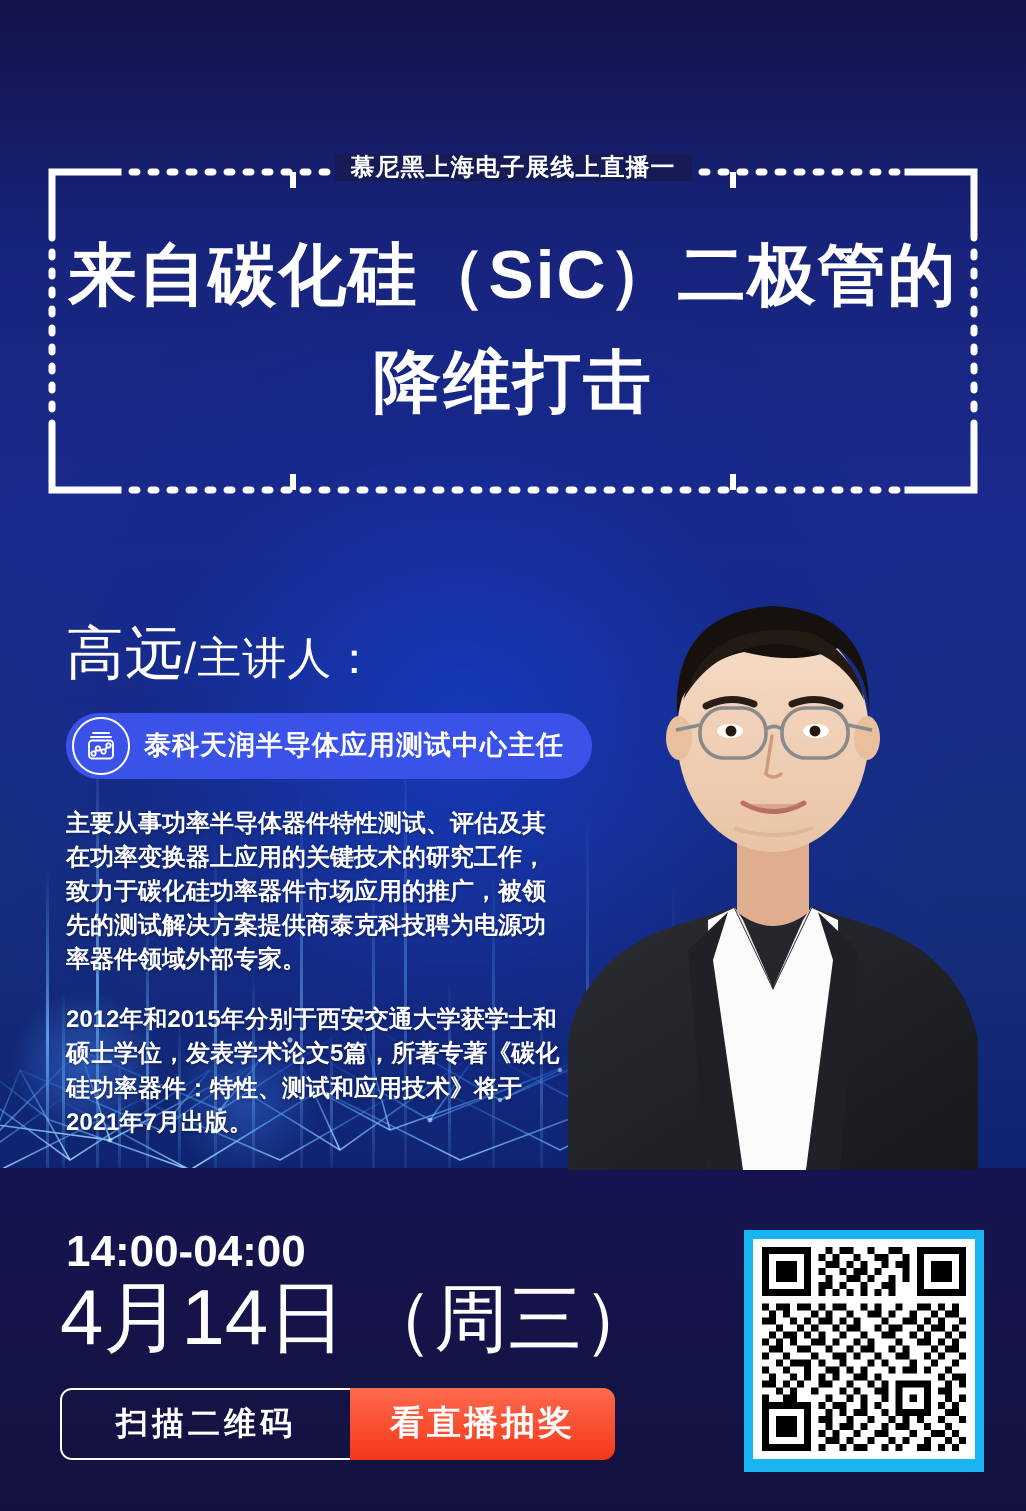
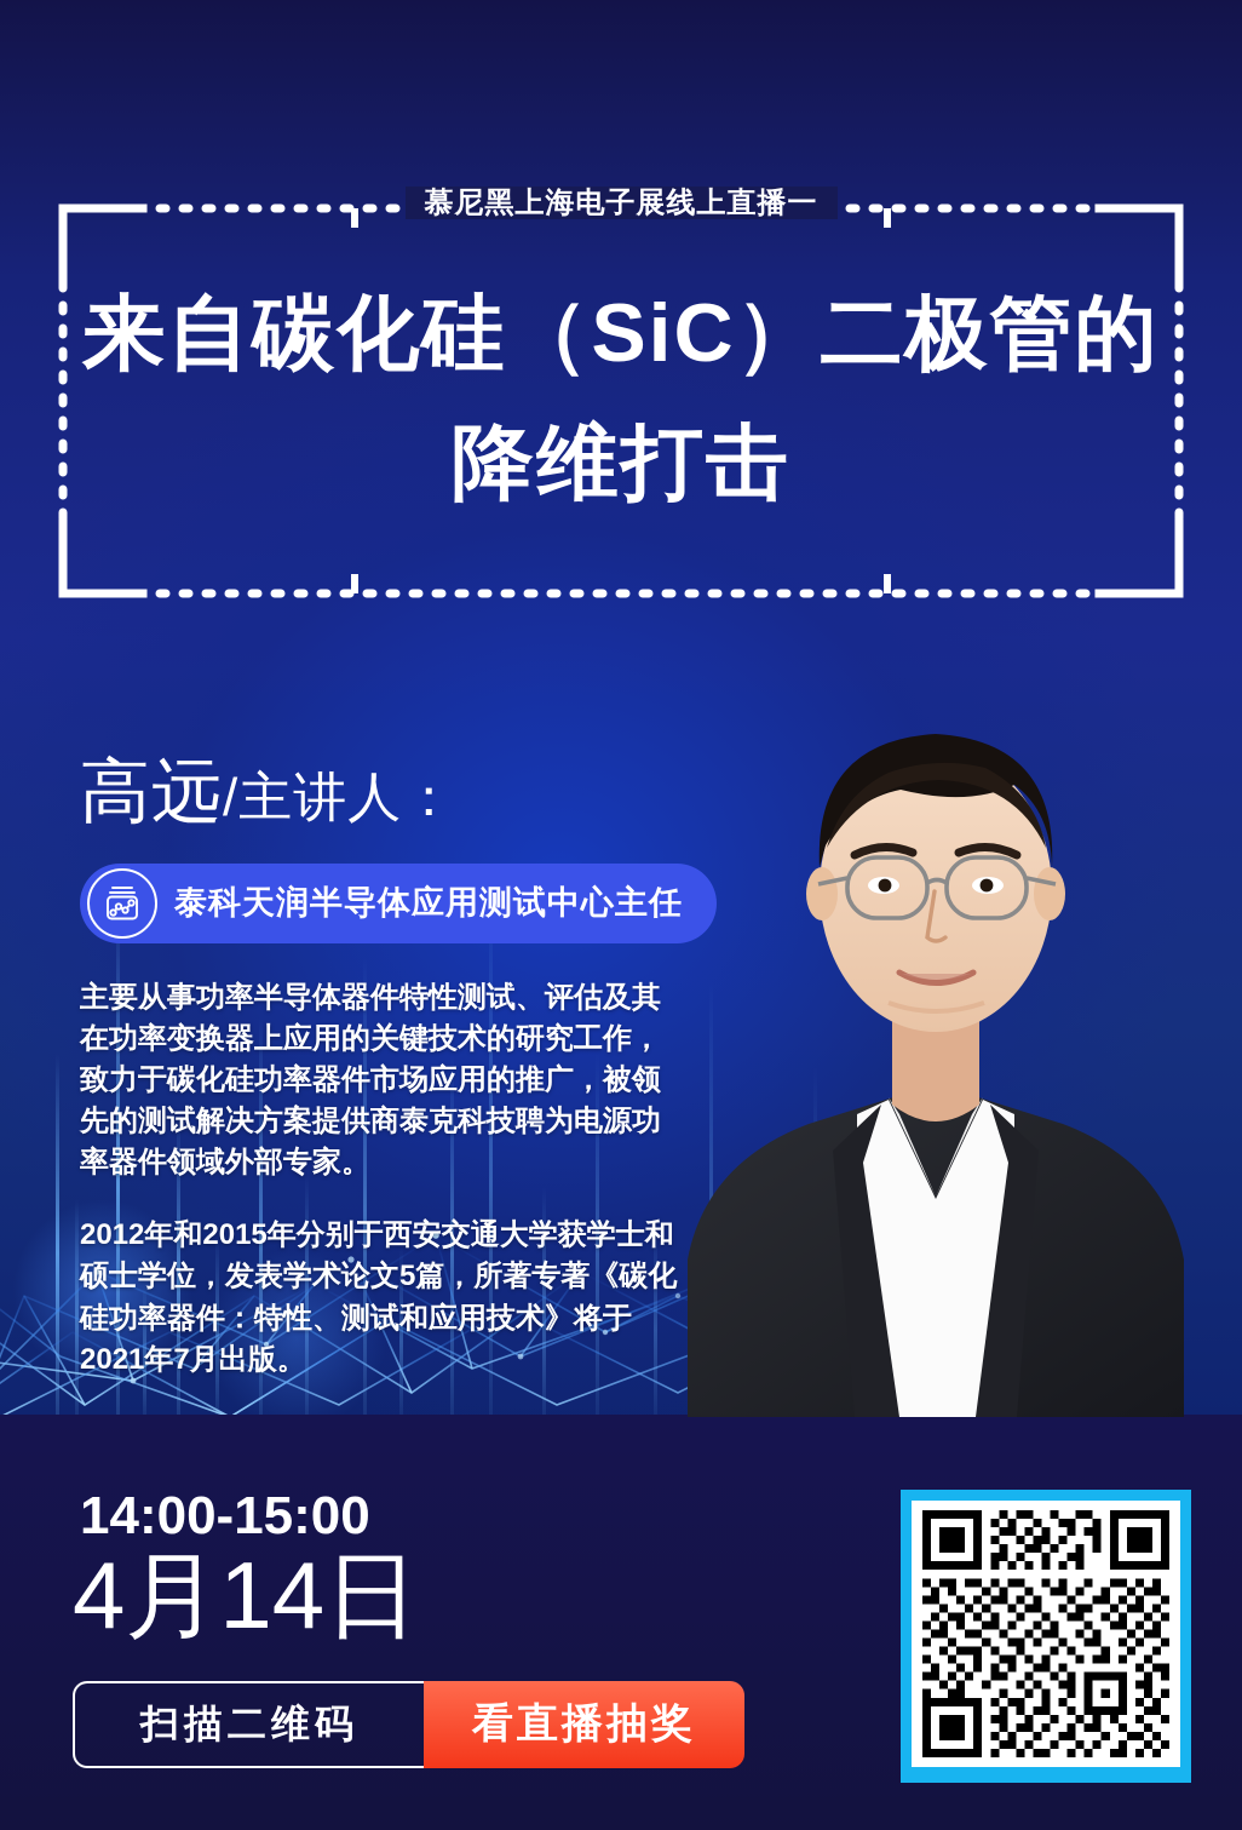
  慕尼黑上海电子展线上直播一
  来自碳化硅（SiC）二极管的
  降维打击
  高远/主讲人：
  泰科天润半导体应用测试中心主任
  主要从事功率半导体器件特性测试、评估及其在功率变换器上应用的关键技术的研究工作，致力于碳化硅功率器件市场应用的推广，被领先的测试解决方案提供商泰克科技聘为电源功率器件领域外部专家。
  2012年和2015年分别于西安交通大学获学士和硕士学位，发表学术论文5篇，所著专著《碳化硅功率器件：特性、测试和应用技术》将于2021年7月出版。
- 14:00-04:00
+ 14:00-15:00
  4月14日
- （周三）
  扫描二维码
  看直播抽奖
